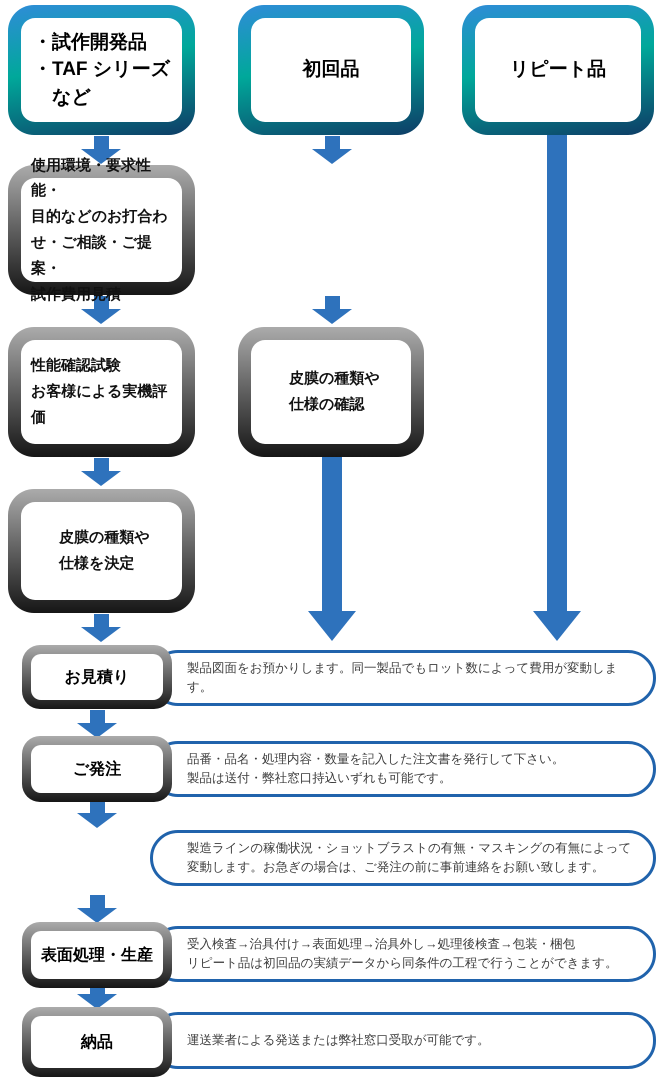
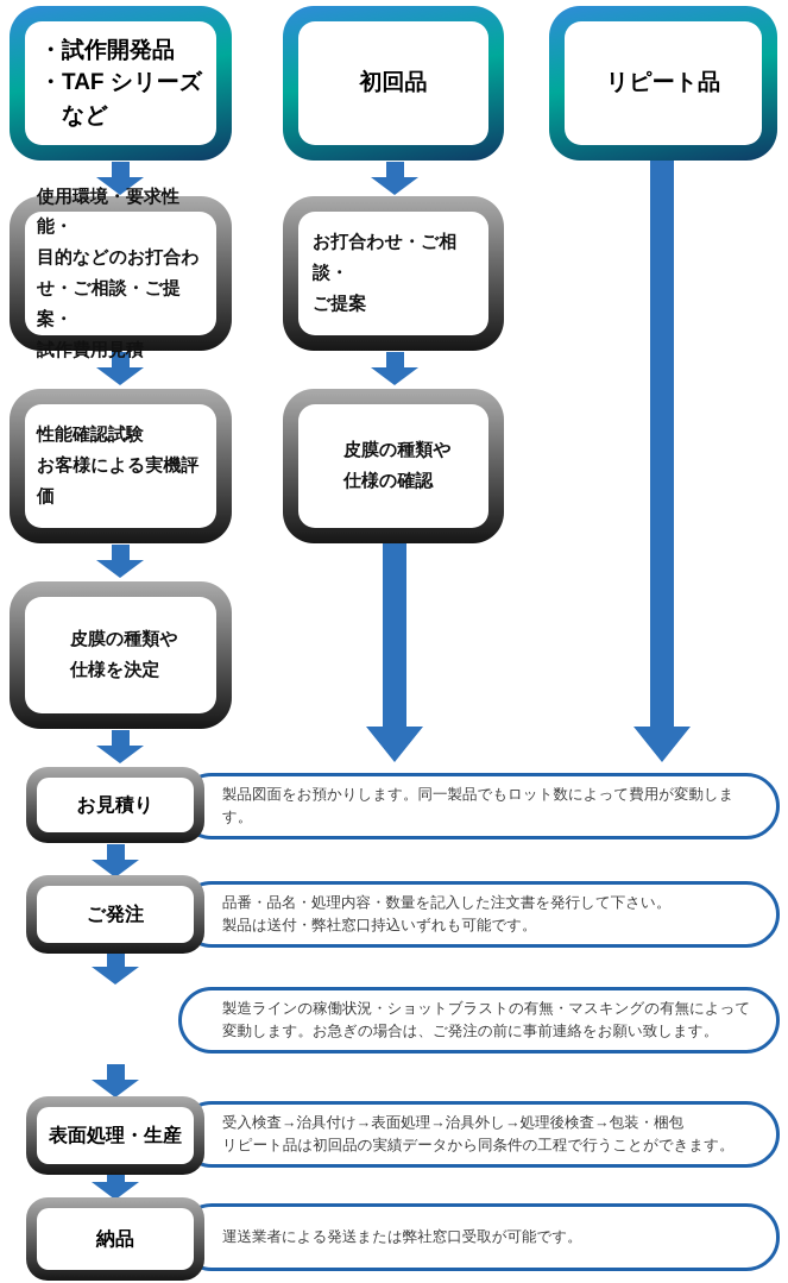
  ・試作開発品
  ・TAF シリーズ
  など
  初回品
  リピート品
  使用環境・要求性能・
  目的などのお打合わ
  せ・ご相談・ご提案・
  試作費用見積
  性能確認試験
  お客様による実機評価
  皮膜の種類や
  仕様を決定
+ お打合わせ・ご相談・
+ ご提案
  皮膜の種類や
  仕様の確認
  製品図面をお預かりします。同一製品でもロット数によって費用が変動します。
  品番・品名・処理内容・数量を記入した注文書を発行して下さい。
  製品は送付・弊社窓口持込いずれも可能です。
  製造ラインの稼働状況・ショットブラストの有無・マスキングの有無によって
  変動します。お急ぎの場合は、ご発注の前に事前連絡をお願い致します。
  受入検査→治具付け→表面処理→治具外し→処理後検査→包装・梱包
  リピート品は初回品の実績データから同条件の工程で行うことができます。
  運送業者による発送または弊社窓口受取が可能です。
  お見積り
  ご発注
  表面処理・生産
  納品
